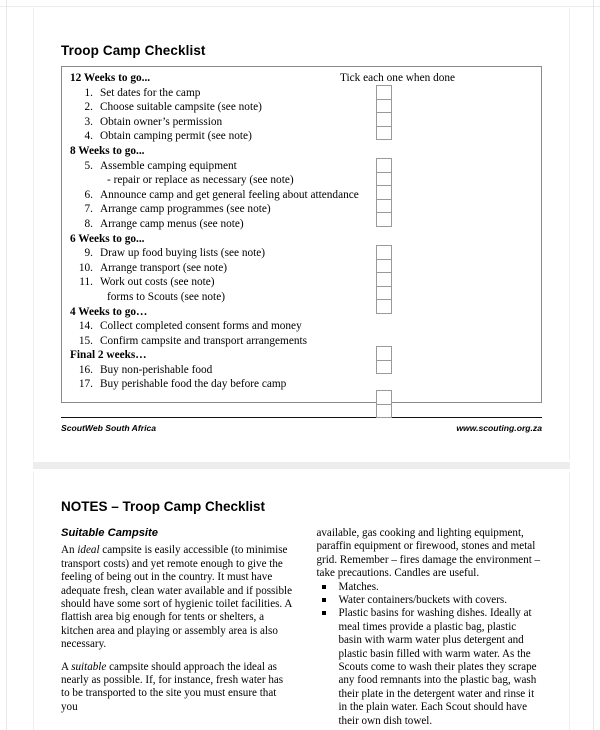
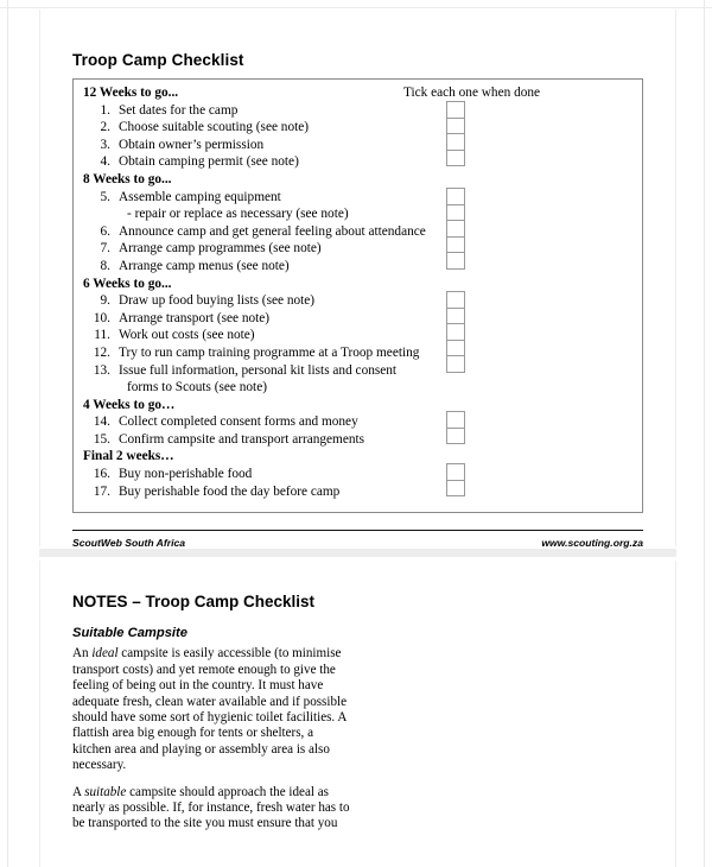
  Troop Camp Checklist
  Tick each one when done
  12 Weeks to go...
  1.
  Set dates for the camp
  2.
- Choose suitable campsite (see note)
+ Choose suitable scouting (see note)
  3.
  Obtain owner’s permission
  4.
  Obtain camping permit (see note)
  8 Weeks to go...
  5.
  Assemble camping equipment
  - repair or replace as necessary (see note)
  6.
  Announce camp and get general feeling about attendance
  7.
  Arrange camp programmes (see note)
  8.
  Arrange camp menus (see note)
  6 Weeks to go...
  9.
  Draw up food buying lists (see note)
  10.
  Arrange transport (see note)
  11.
  Work out costs (see note)
+ 12.
+ Try to run camp training programme at a Troop meeting
+ 13.
+ Issue full information, personal kit lists and consent
  forms to Scouts (see note)
  4 Weeks to go…
  14.
  Collect completed consent forms and money
  15.
  Confirm campsite and transport arrangements
  Final 2 weeks…
  16.
  Buy non-perishable food
  17.
  Buy perishable food the day before camp
  ScoutWeb South Africa
  www.scouting.org.za
  NOTES – Troop Camp Checklist
  Suitable Campsite
  An ideal campsite is easily accessible (to minimise transport costs) and yet remote enough to give the feeling of being out in the country. It must have adequate fresh, clean water available and if possible should have some sort of hygienic toilet facilities. A flattish area big enough for tents or shelters, a kitchen area and playing or assembly area is also necessary.
  A suitable campsite should approach the ideal as nearly as possible. If, for instance, fresh water has to be transported to the site you must ensure that you
- available, gas cooking and lighting equipment, paraffin equipment or firewood, stones and metal grid. Remember – fires damage the environment – take precautions. Candles are useful.
- Matches.
- Water containers/buckets with covers.
- Plastic basins for washing dishes. Ideally at meal times provide a plastic bag, plastic basin with warm water plus detergent and plastic basin filled with warm water. As the Scouts come to wash their plates they scrape any food remnants into the plastic bag, wash their plate in the detergent water and rinse it in the plain water. Each Scout should have their own dish towel.
